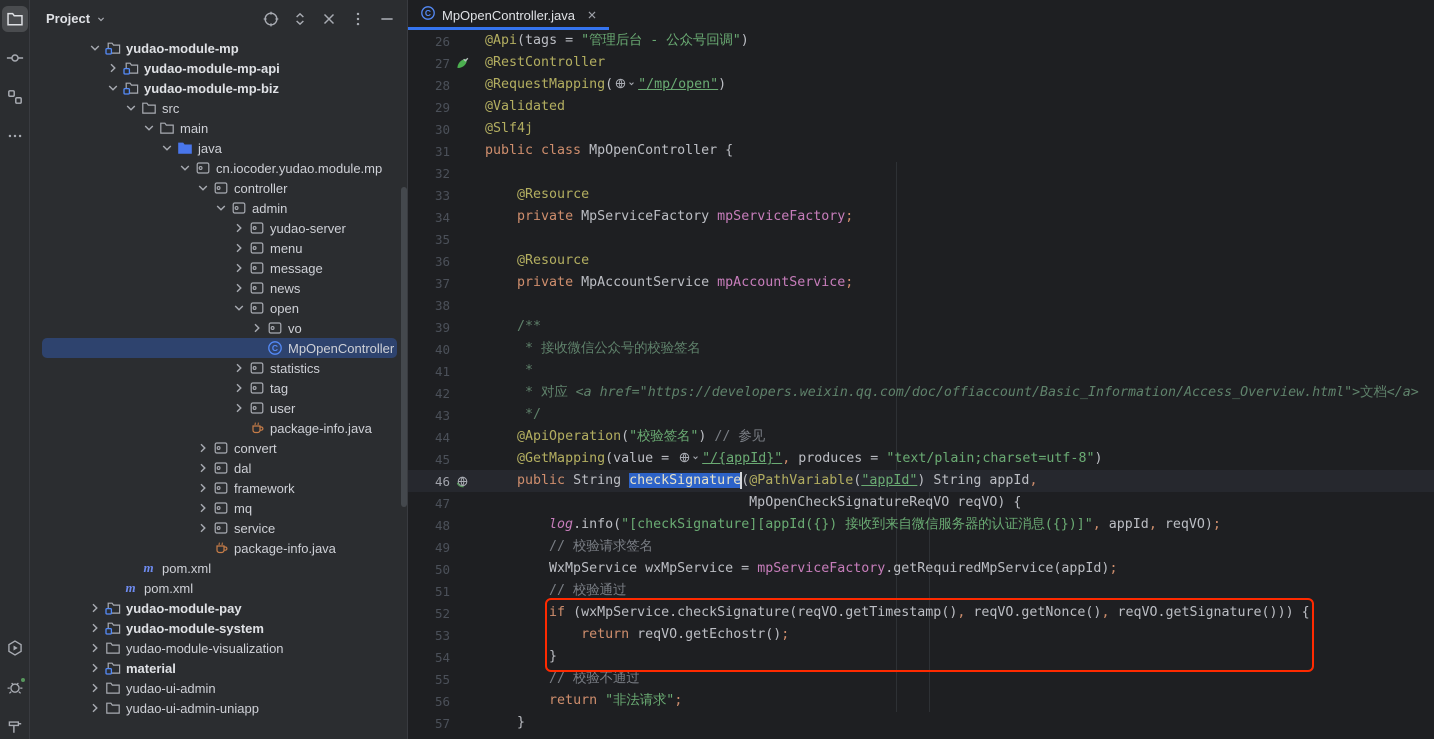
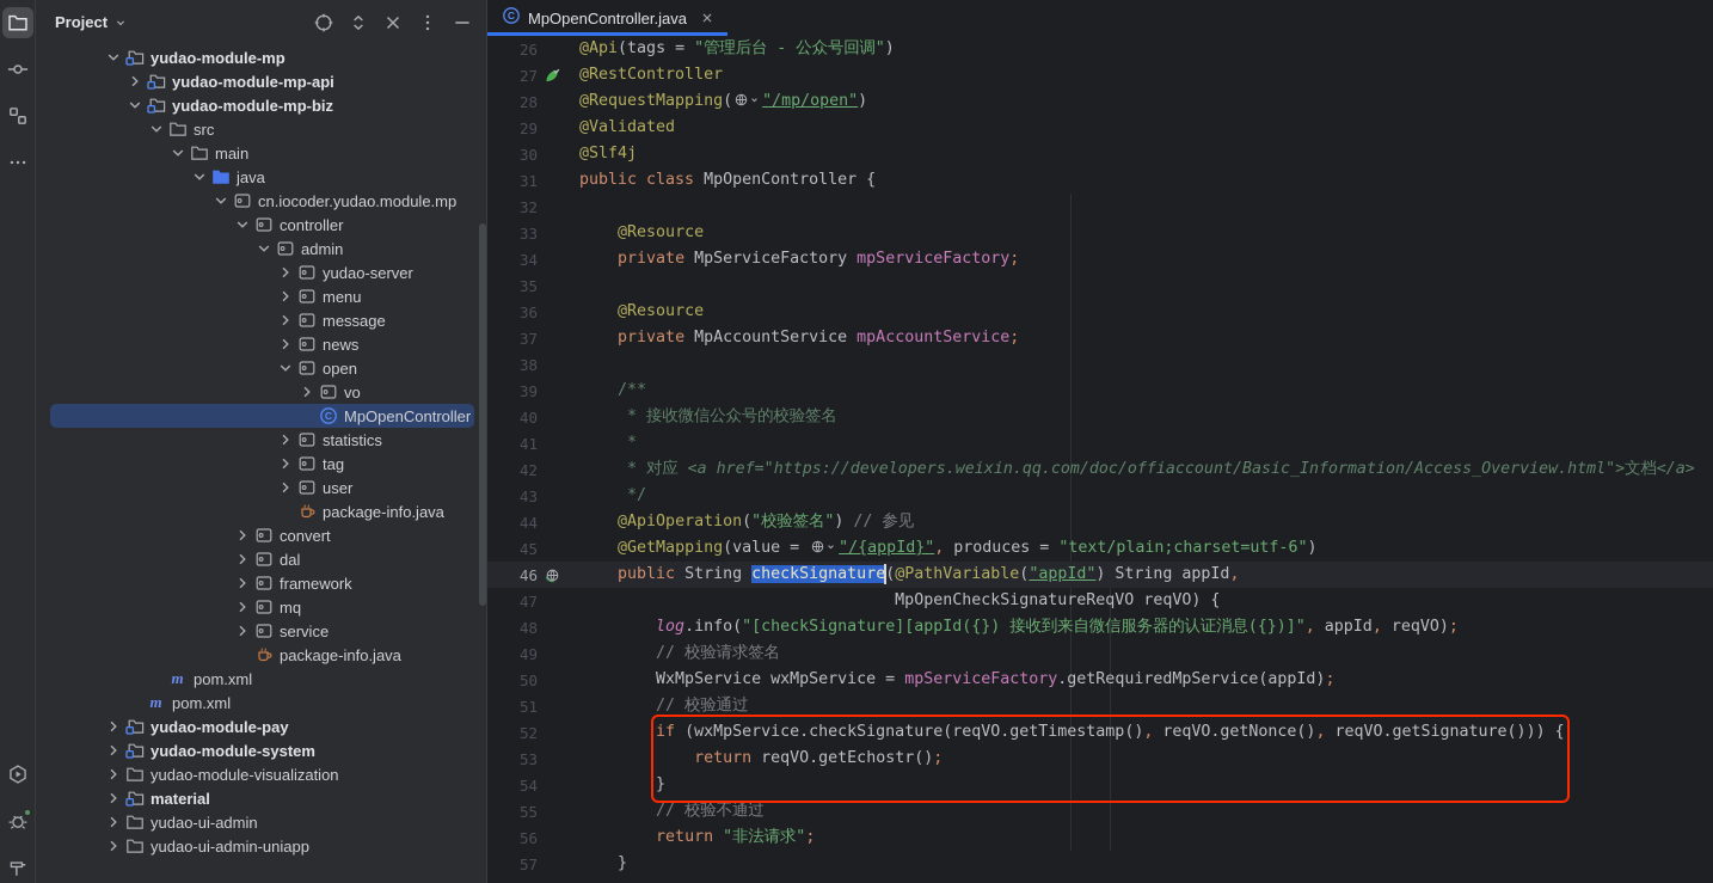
  Project
  yudao-module-mp
  yudao-module-mp-api
  yudao-module-mp-biz
  src
  main
  java
  cn.iocoder.yudao.module.mp
  controller
  admin
  yudao-server
  menu
  message
  news
  open
  vo
  C
  MpOpenController
  statistics
  tag
  user
  package-info.java
  convert
  dal
  framework
  mq
  service
  package-info.java
  m
  pom.xml
  m
  pom.xml
  yudao-module-pay
  yudao-module-system
  yudao-module-visualization
  material
  yudao-ui-admin
  yudao-ui-admin-uniapp
  C
  MpOpenController.java
  26
  @Api(tags = "管理后台 - 公众号回调")
  27
  @RestController
  28
  @RequestMapping( "/mp/open")
  29
  @Validated
  30
  @Slf4j
  31
  public class MpOpenController {
  32
  33
  @Resource
  34
  private MpServiceFactory mpServiceFactory;
  35
  36
  @Resource
  37
  private MpAccountService mpAccountService;
  38
  39
  /**
  40
  * 接收微信公众号的校验签名
  41
  *
  42
  * 对应 <a href="https://developers.weixin.qq.com/doc/offiaccount/Basic_Information/Access_Overview.html">文档</a>
  43
  */
  44
  @ApiOperation("校验签名") // 参见
  45
- @GetMapping(value = "/{appId}", produces = "text/plain;charset=utf-8")
+ @GetMapping(value = "/{appId}", produces = "text/plain;charset=utf-6")
  46
  public String checkSignature(@PathVariable("appId") String appId,
  47
  MpOpenCheckSignatureReqVO reqVO) {
  48
  log.info("[checkSignature][appId({}) 接收到来自微信服务器的认证消息({})]", appId, reqVO);
  49
  // 校验请求签名
  50
  WxMpService wxMpService = mpServiceFactory.getRequiredMpService(appId);
  51
  // 校验通过
  52
  if (wxMpService.checkSignature(reqVO.getTimestamp(), reqVO.getNonce(), reqVO.getSignature())) {
  53
  return reqVO.getEchostr();
  54
  }
  55
  // 校验不通过
  56
  return "非法请求";
  57
  }
